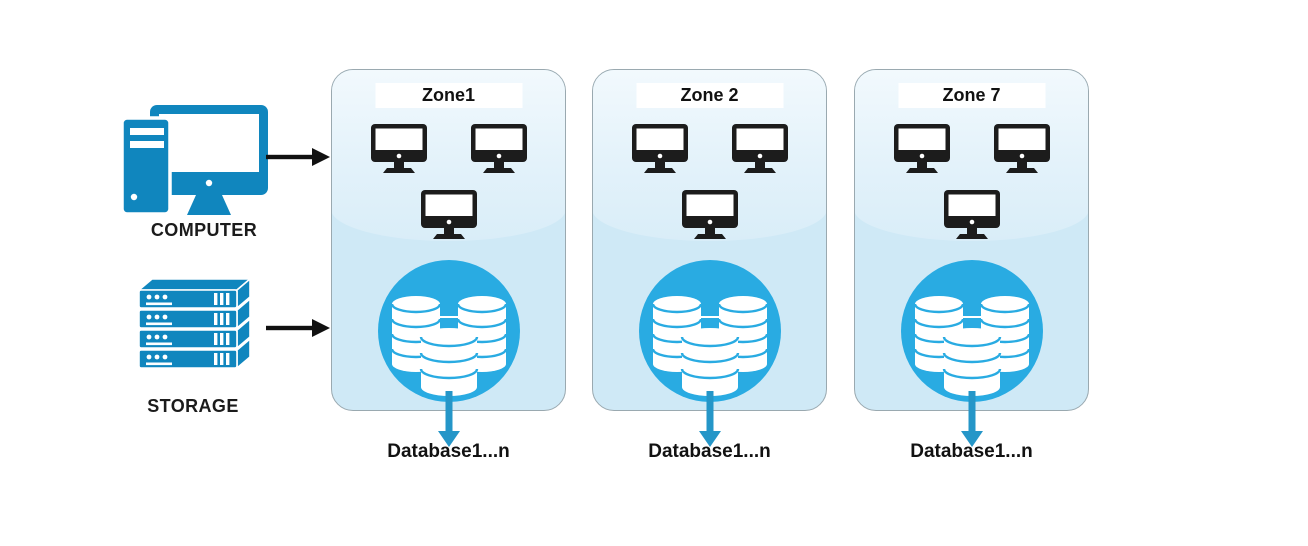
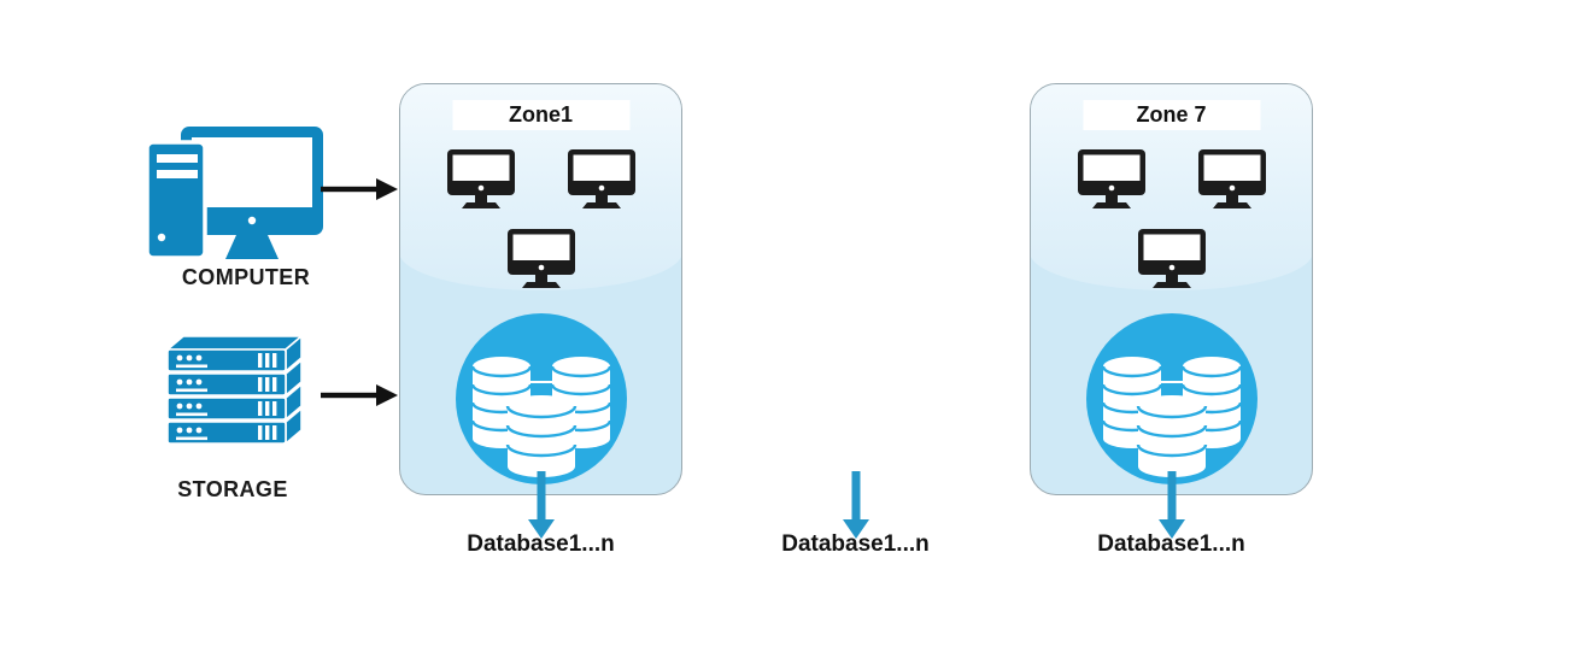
  COMPUTER
  STORAGE
  Zone1
  Database1...n
- Zone 2
  Database1...n
  Zone 7
  Database1...n
